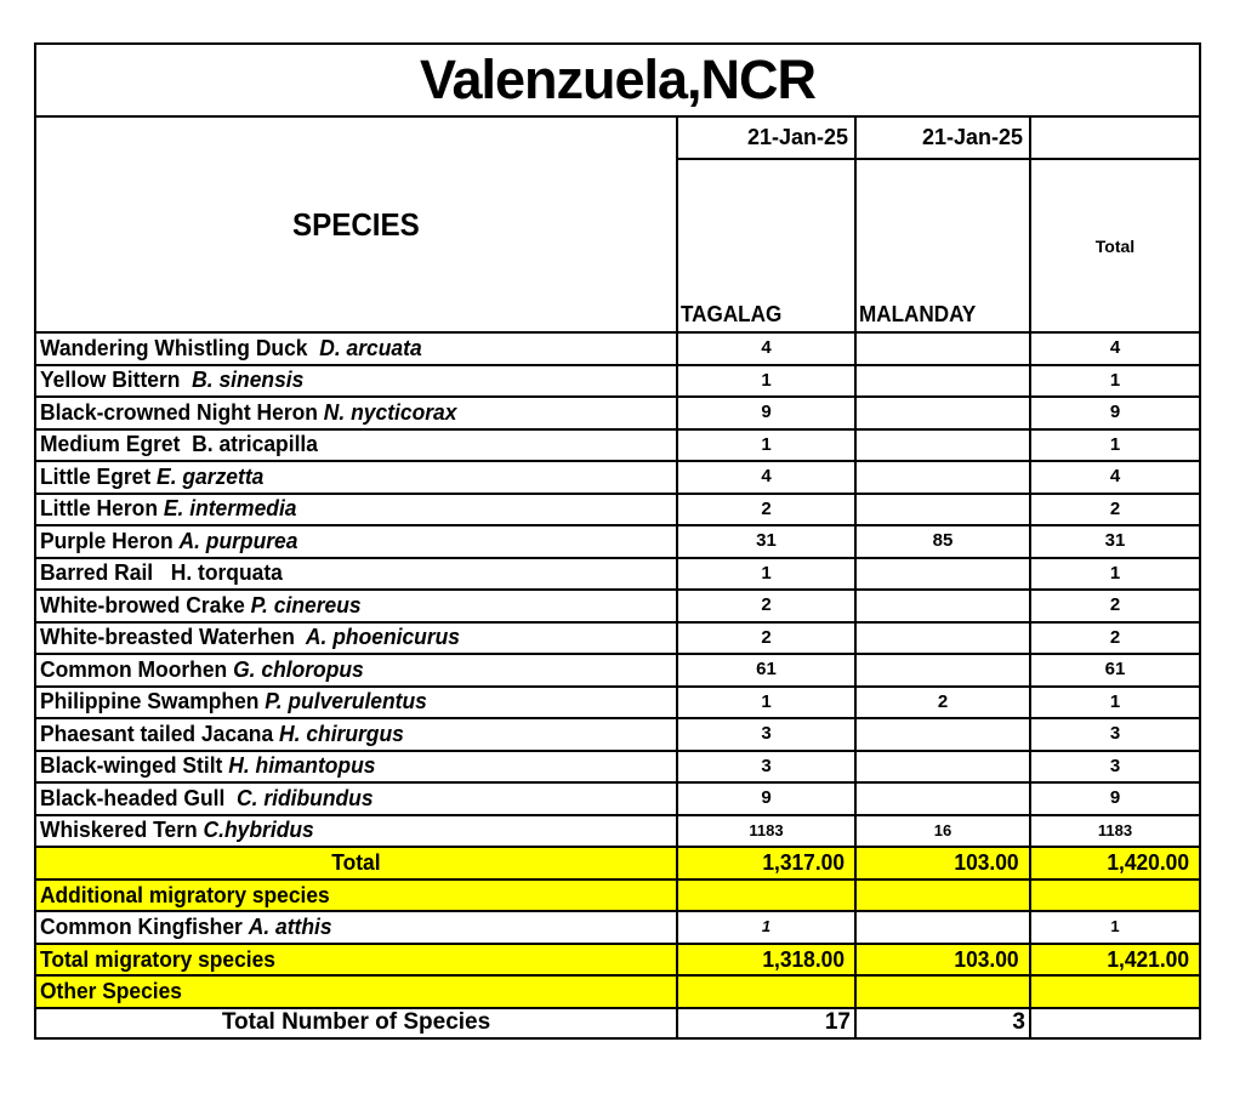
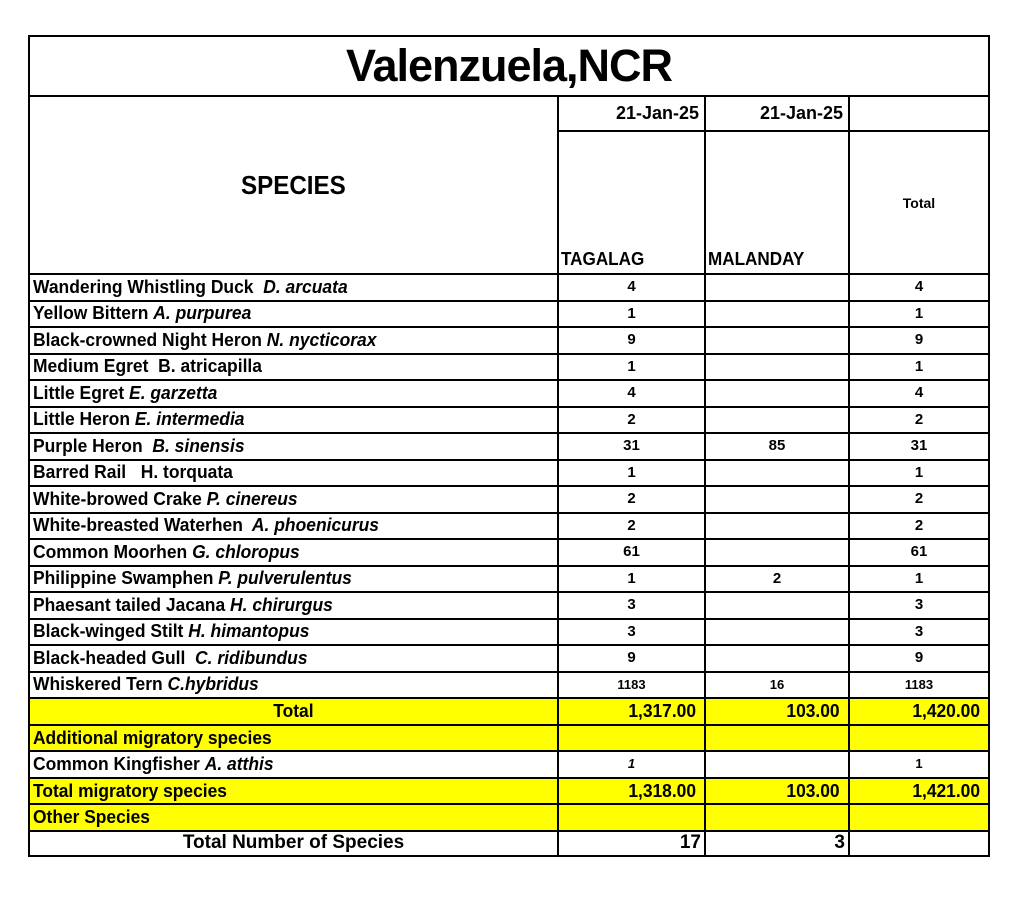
  Valenzuela,NCR
  SPECIES	21-Jan-25	21-Jan-25
  TAGALAG	MALANDAY	Total
  Wandering Whistling Duck D. arcuata	4		4
- Yellow Bittern B. sinensis	1		1
+ Yellow Bittern A. purpurea	1		1
  Black-crowned Night Heron N. nycticorax	9		9
  Medium Egret B. atricapilla	1		1
  Little Egret E. garzetta	4		4
  Little Heron E. intermedia	2		2
- Purple Heron A. purpurea	31	85	31
+ Purple Heron B. sinensis	31	85	31
  Barred Rail H. torquata	1		1
  White-browed Crake P. cinereus	2		2
  White-breasted Waterhen A. phoenicurus	2		2
  Common Moorhen G. chloropus	61		61
  Philippine Swamphen P. pulverulentus	1	2	1
  Phaesant tailed Jacana H. chirurgus	3		3
  Black-winged Stilt H. himantopus	3		3
  Black-headed Gull C. ridibundus	9		9
  Whiskered Tern C.hybridus	1183	16	1183
  Total	1,317.00	103.00	1,420.00
  Additional migratory species
  Common Kingfisher A. atthis	1		1
  Total migratory species	1,318.00	103.00	1,421.00
  Other Species
  Total Number of Species	17	3
